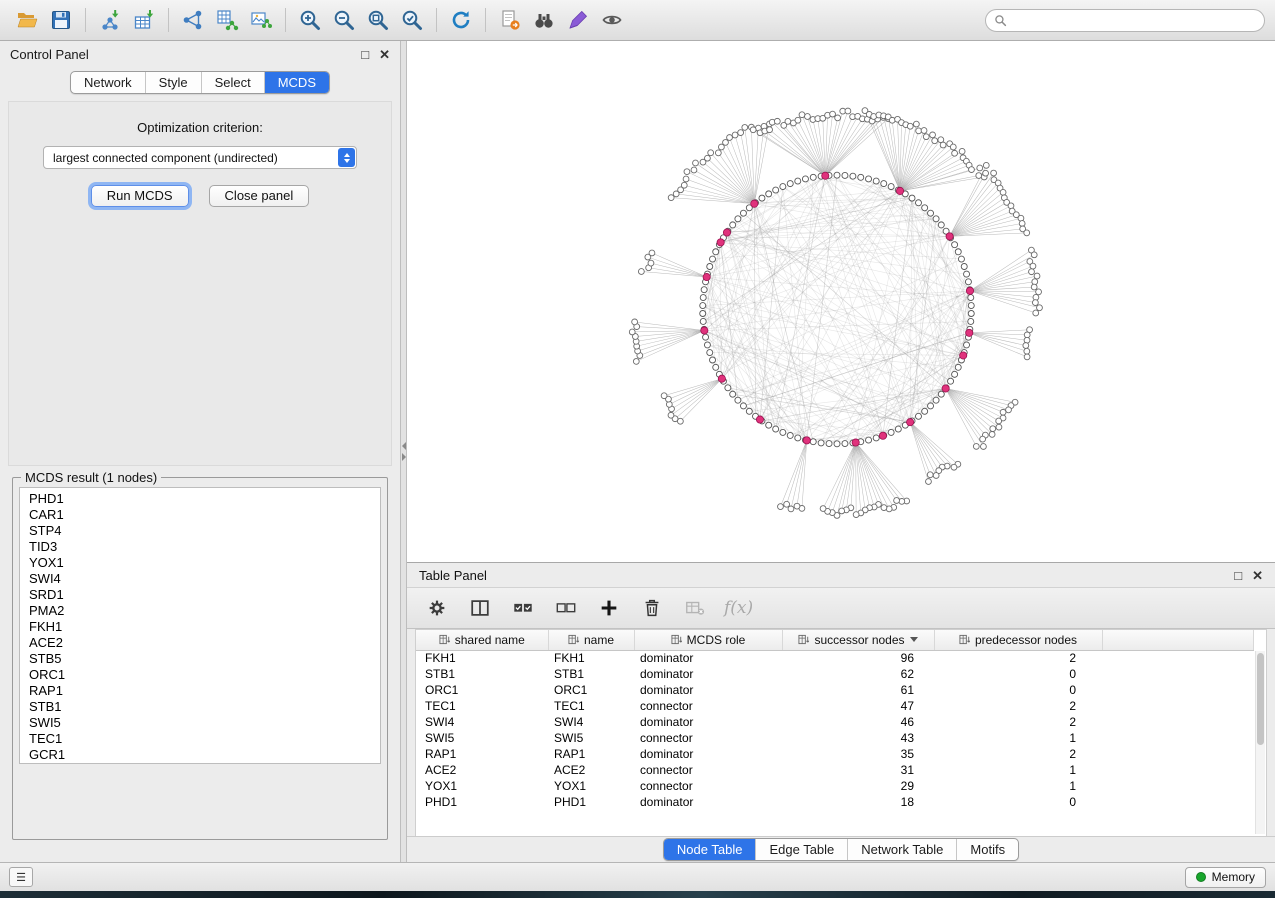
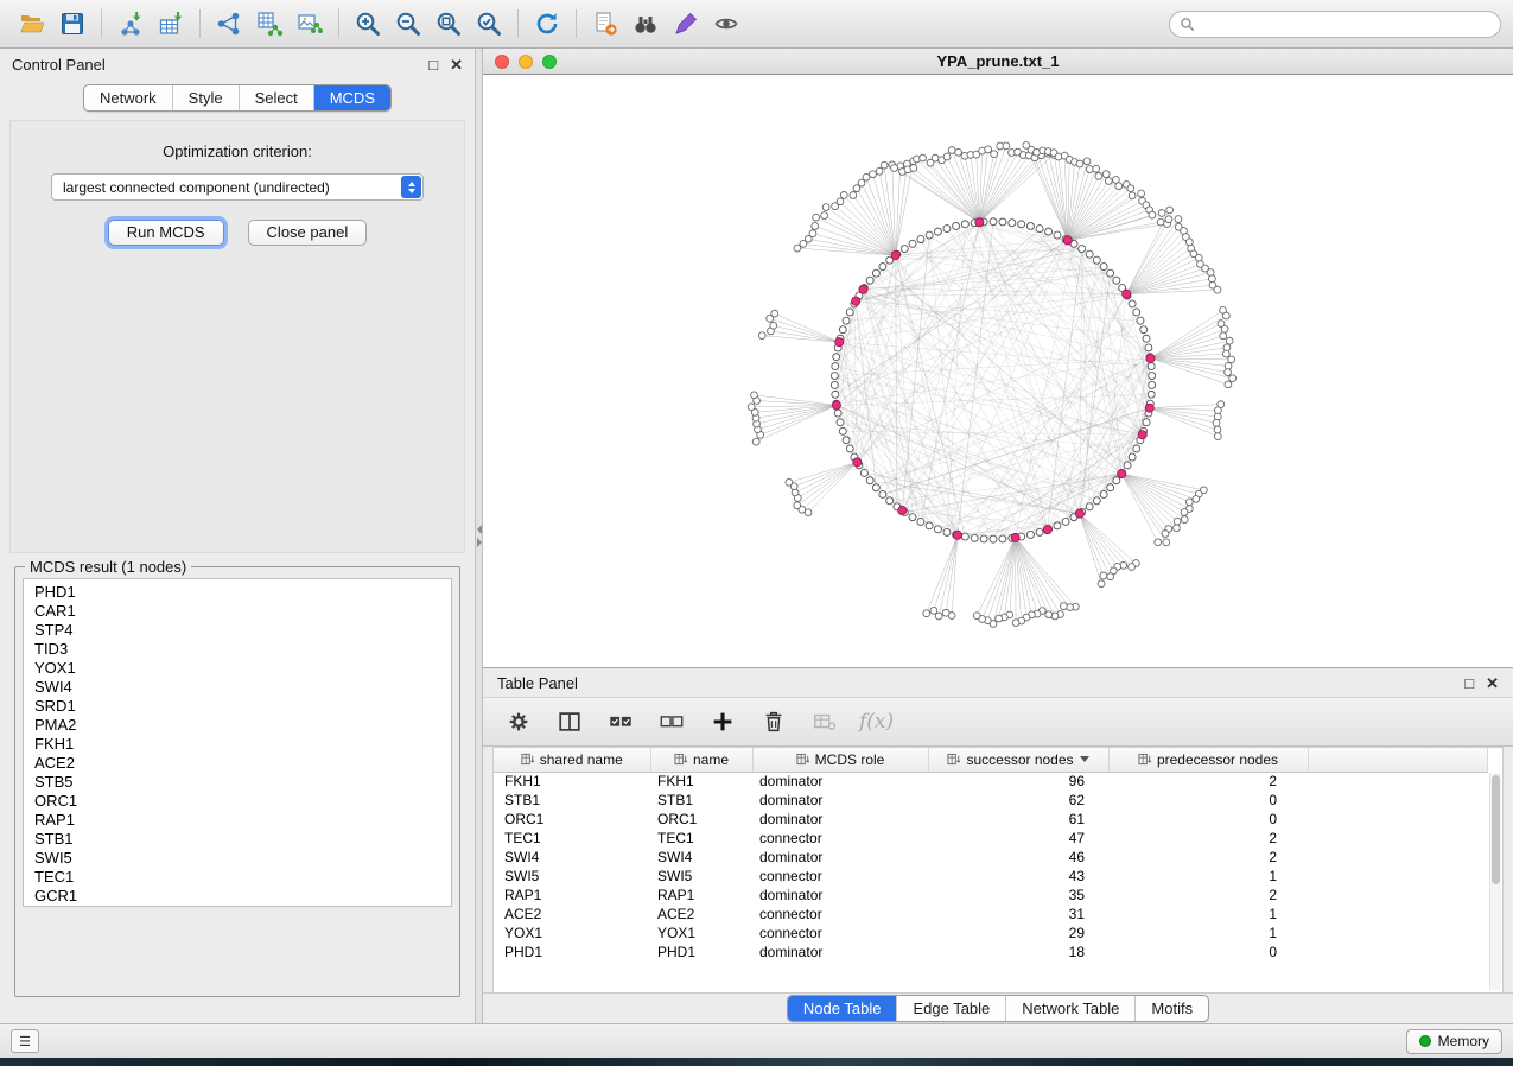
  Control Panel
  □
  ✕
  Network
  Style
  Select
  MCDS
  Optimization criterion:
  largest connected component (undirected)
  Run MCDS
  Close panel
  MCDS result (1 nodes)
  PHD1
  CAR1
  STP4
  TID3
  YOX1
  SWI4
  SRD1
  PMA2
  FKH1
  ACE2
  STB5
  ORC1
  RAP1
  STB1
  SWI5
  TEC1
  GCR1
+ YPA_prune.txt_1
  Table Panel
  □
  ✕
  f(x)
  shared name	name	MCDS role	successor nodes	predecessor nodes
  FKH1	FKH1	dominator	96	2
  STB1	STB1	dominator	62	0
  ORC1	ORC1	dominator	61	0
  TEC1	TEC1	connector	47	2
  SWI4	SWI4	dominator	46	2
  SWI5	SWI5	connector	43	1
  RAP1	RAP1	dominator	35	2
  ACE2	ACE2	connector	31	1
  YOX1	YOX1	connector	29	1
  PHD1	PHD1	dominator	18	0
  Node Table
  Edge Table
  Network Table
  Motifs
  ☰
  Memory
